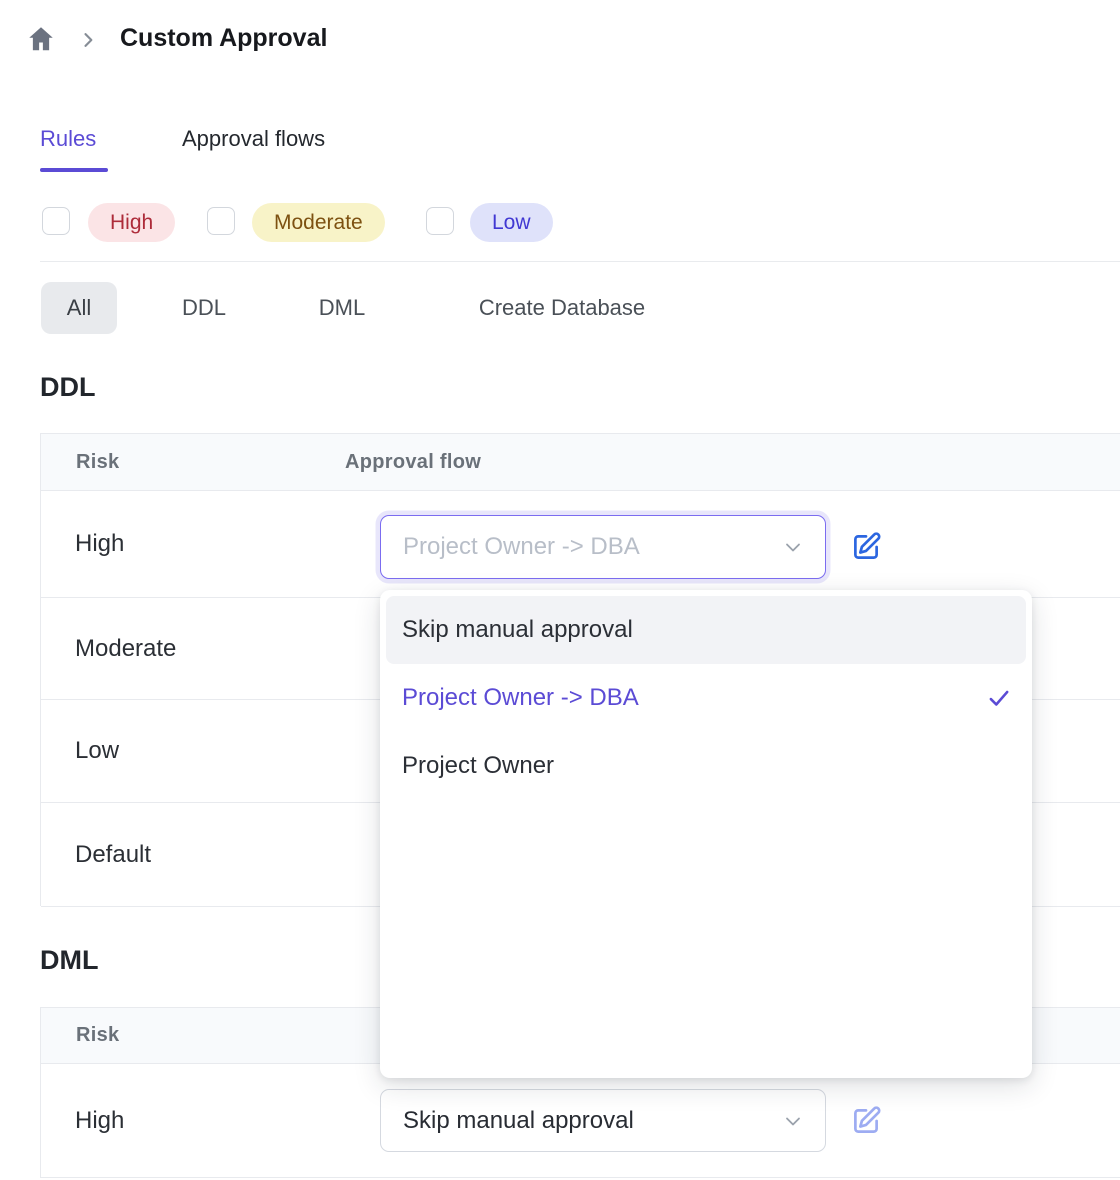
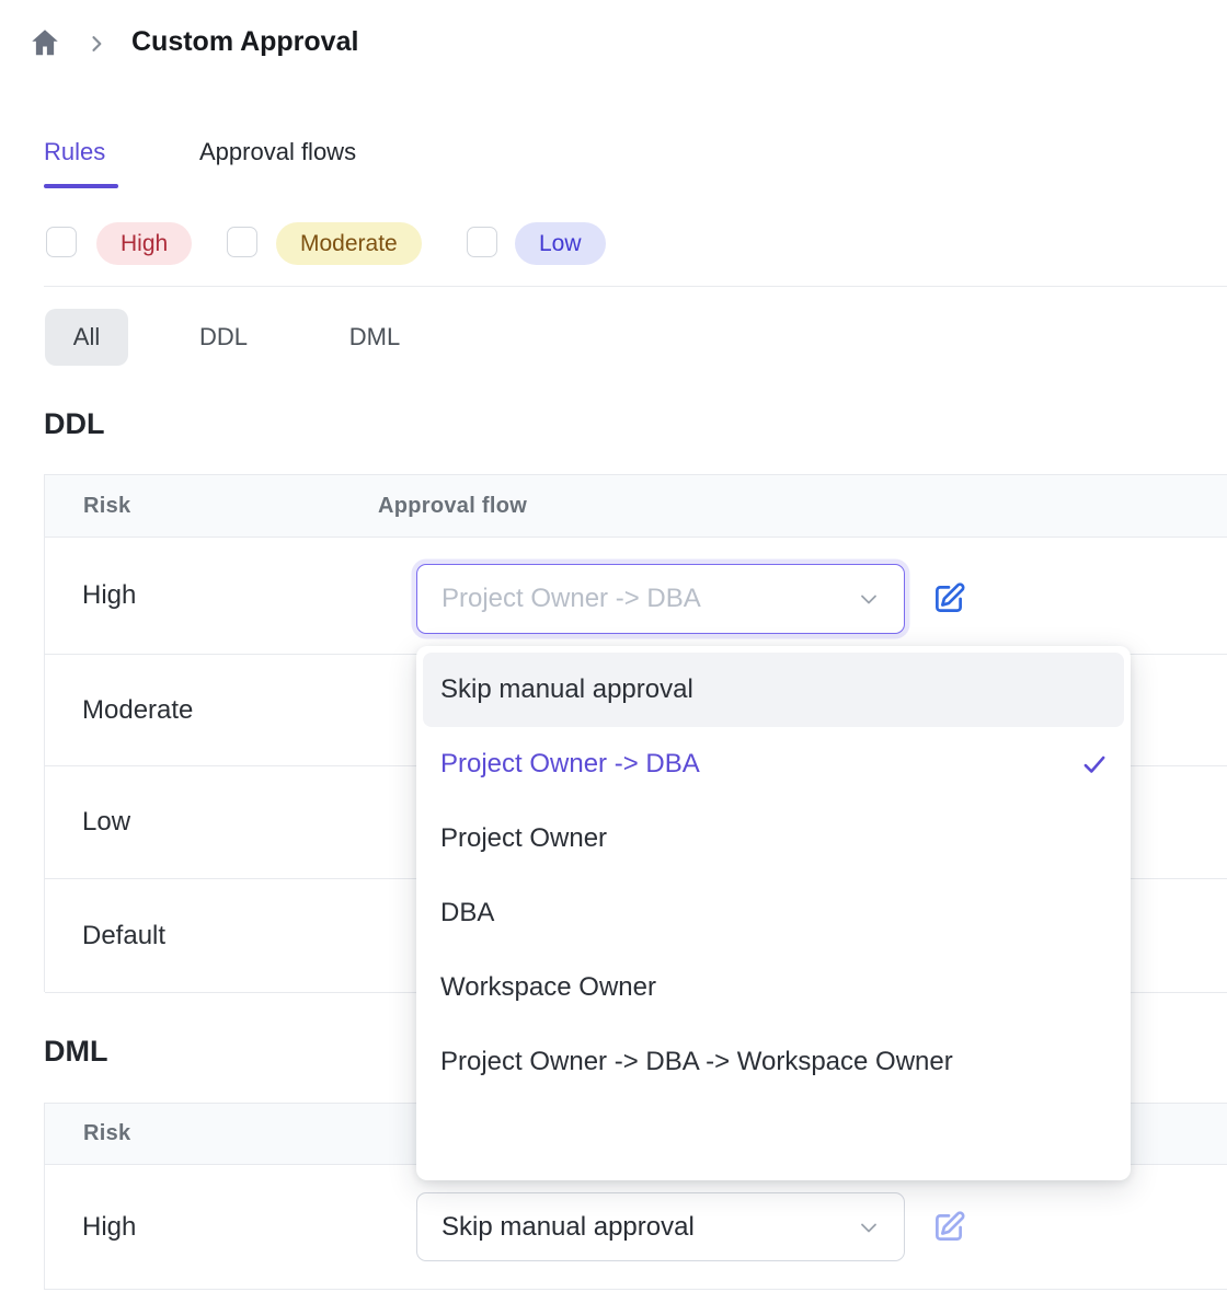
  Custom Approval
  Rules
  Approval flows
  High
  Moderate
  Low
  All
  DDL
  DML
- Create Database
  DDL
  Risk
  Approval flow
  High
  Moderate
  Low
  Default
  Project Owner -> DBA
  DML
  Risk
  High
  Skip manual approval
  Skip manual approval
  Project Owner -> DBA
  Project Owner
+ DBA
+ Workspace Owner
+ Project Owner -> DBA -> Workspace Owner
